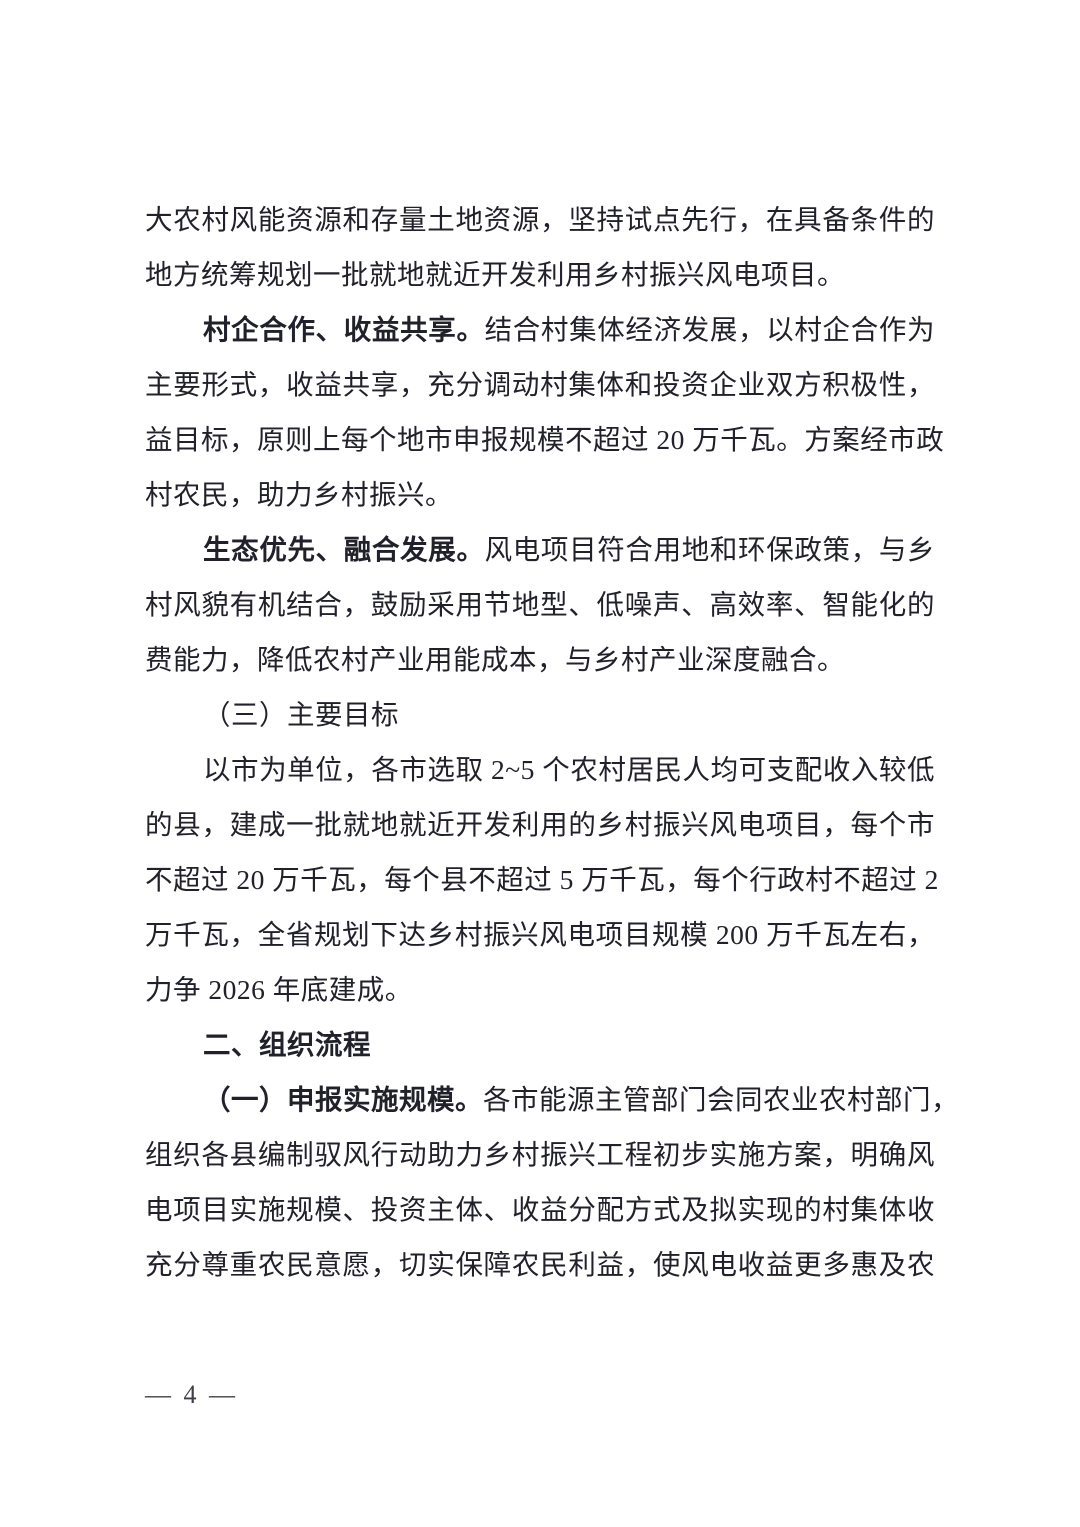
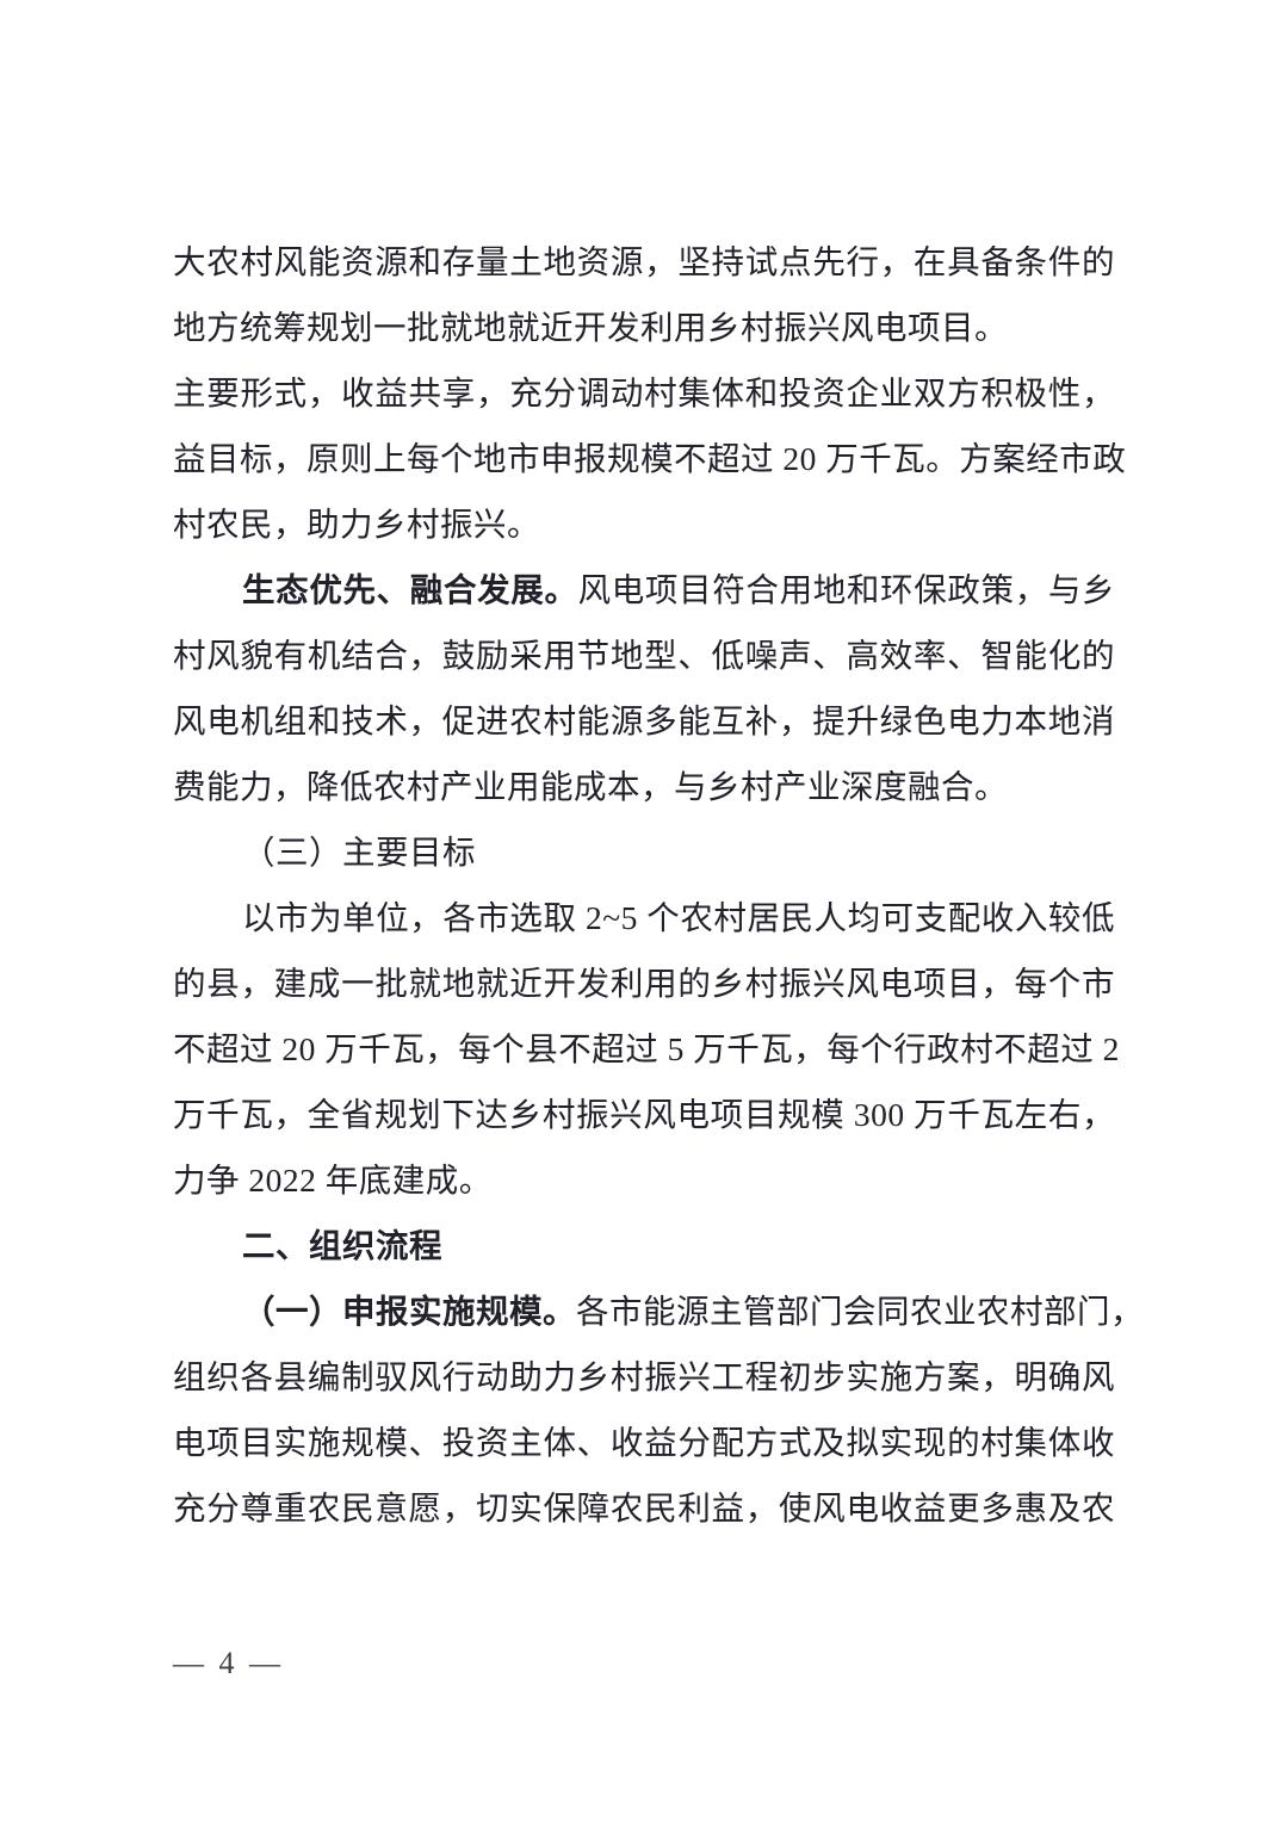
  大农村风能资源和存量土地资源，坚持试点先行，在具备条件的
  地方统筹规划一批就地就近开发利用乡村振兴风电项目。
- 村企合作、收益共享。结合村集体经济发展，以村企合作为
  主要形式，收益共享，充分调动村集体和投资企业双方积极性，
  益目标，原则上每个地市申报规模不超过 20 万千瓦。方案经市政
  村农民，助力乡村振兴。
  生态优先、融合发展。风电项目符合用地和环保政策，与乡
  村风貌有机结合，鼓励采用节地型、低噪声、高效率、智能化的
+ 风电机组和技术，促进农村能源多能互补，提升绿色电力本地消
  费能力，降低农村产业用能成本，与乡村产业深度融合。
  （三）主要目标
  以市为单位，各市选取 2~5 个农村居民人均可支配收入较低
  的县，建成一批就地就近开发利用的乡村振兴风电项目，每个市
  不超过 20 万千瓦，每个县不超过 5 万千瓦，每个行政村不超过 2
- 万千瓦，全省规划下达乡村振兴风电项目规模 200 万千瓦左右，
+ 万千瓦，全省规划下达乡村振兴风电项目规模 300 万千瓦左右，
- 力争 2026 年底建成。
+ 力争 2022 年底建成。
  二、组织流程
  （一）申报实施规模。各市能源主管部门会同农业农村部门，
  组织各县编制驭风行动助力乡村振兴工程初步实施方案，明确风
  电项目实施规模、投资主体、收益分配方式及拟实现的村集体收
  充分尊重农民意愿，切实保障农民利益，使风电收益更多惠及农
  — 4 —
